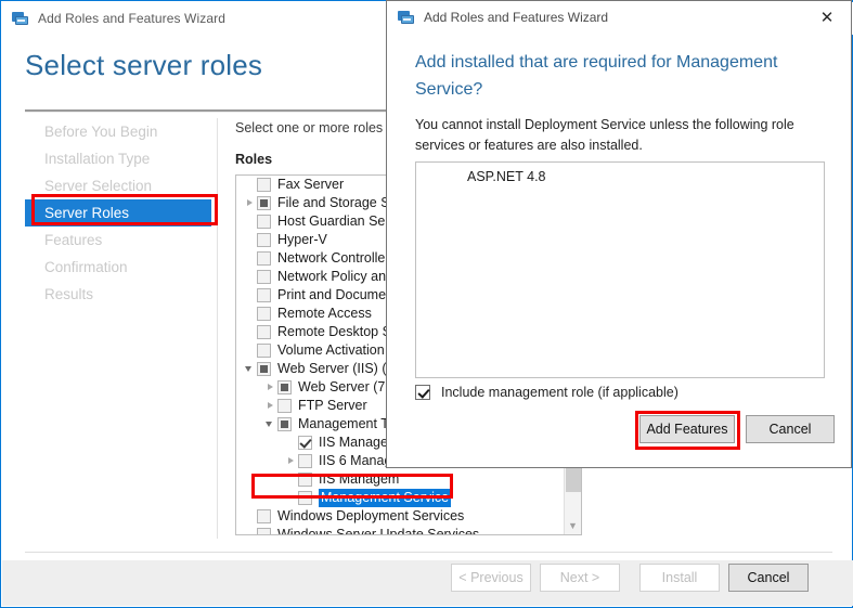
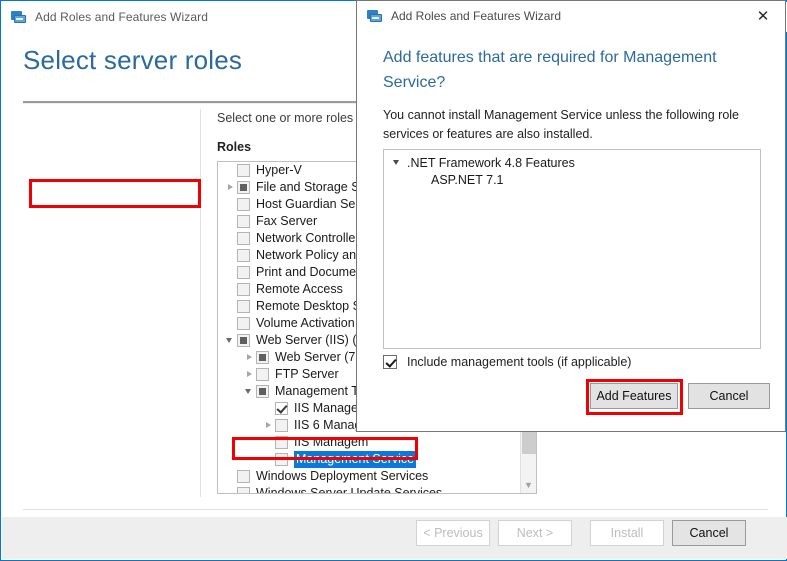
  Add Roles and Features Wizard
  Select server roles
- Before You Begin
- Installation Type
- Server Selection
- Server Roles
- Features
- Confirmation
- Results
  Select one or more roles
  Roles
- Fax Server
+ Hyper-V
  File and Storage
  Host Guardian Se
- Hyper-V
+ Fax Server
  Network Controlle
  Network Policy an
  Print and Docume
  Remote Access
  Remote Desktop
  Volume Activation
  Web Server (IIS) (
  Web Server (7
  FTP Server
  Management T
  IIS Manage
  IIS 6 Mana
  IIS Managem
  Management Service
  Windows Deployment Services
  ▼
  < Previous
  Next >
  Install
  Cancel
  Add Roles and Features Wizard
  ✕
- Add installed that are required for Management Service?
+ Add features that are required for Management Service?
- You cannot install Deployment Service unless the following role services or features are also installed.
+ You cannot install Management Service unless the following role services or features are also installed.
+ .NET Framework 4.8 Features
- ASP.NET 4.8
+ ASP.NET 7.1
- Include management role (if applicable)
+ Include management tools (if applicable)
  Add Features
  Cancel
